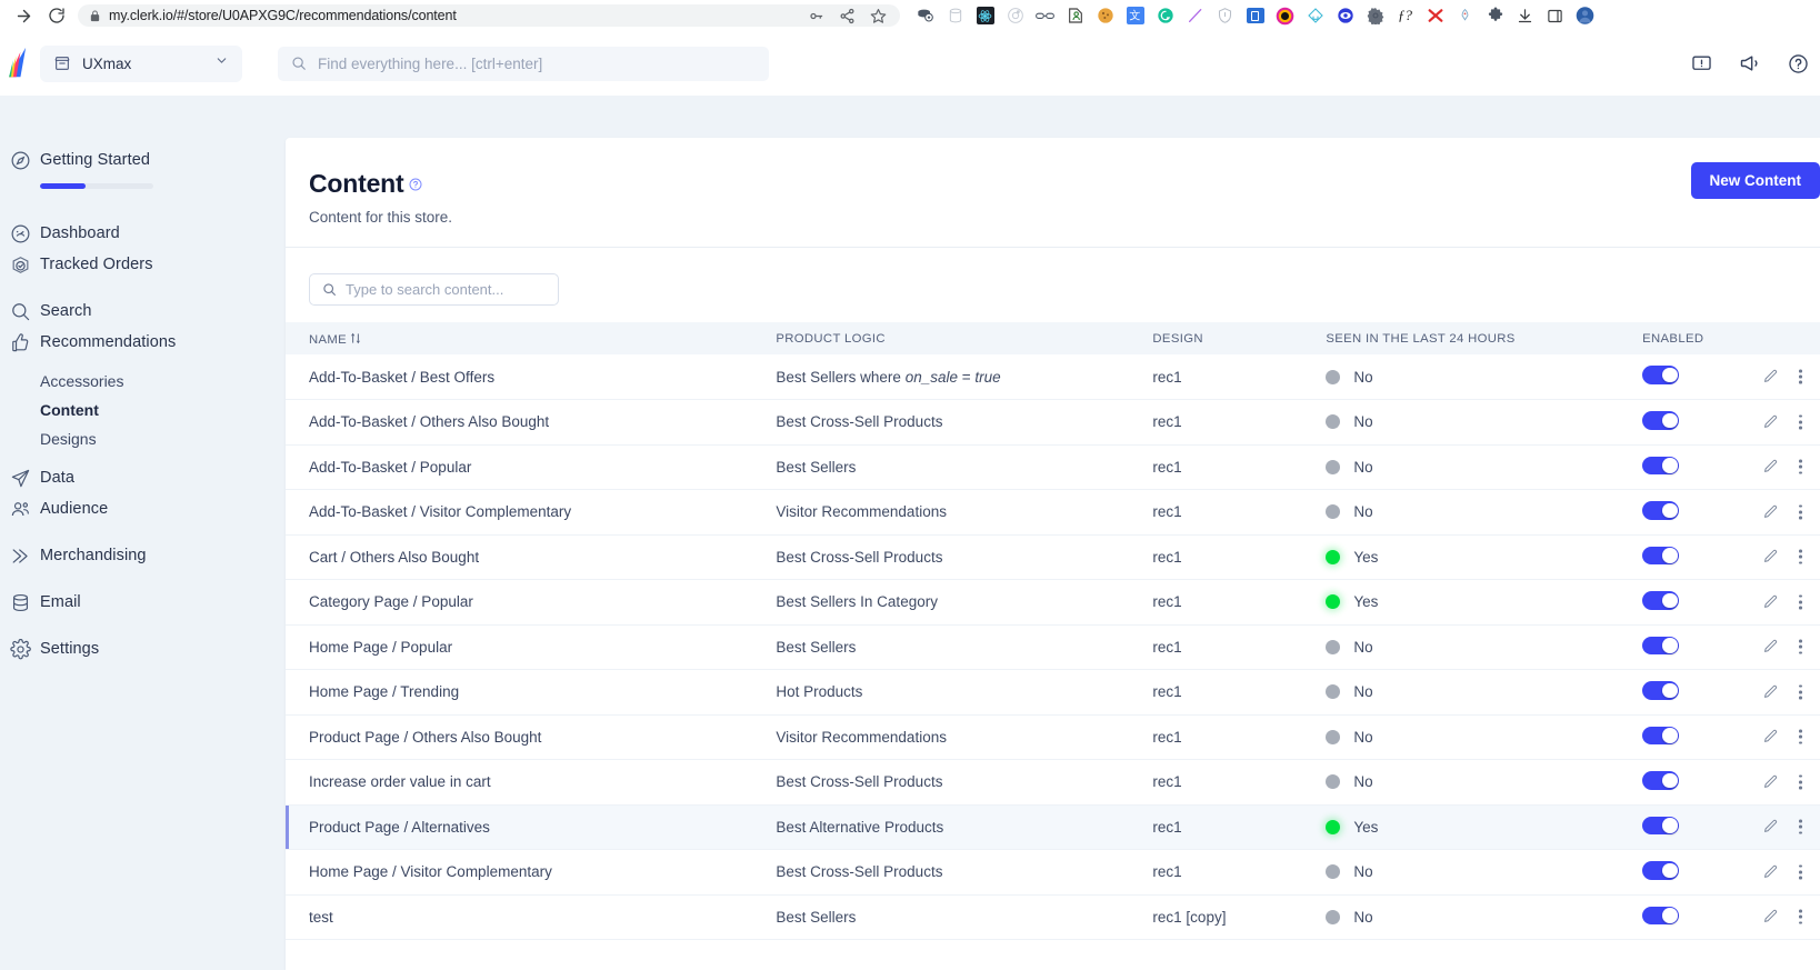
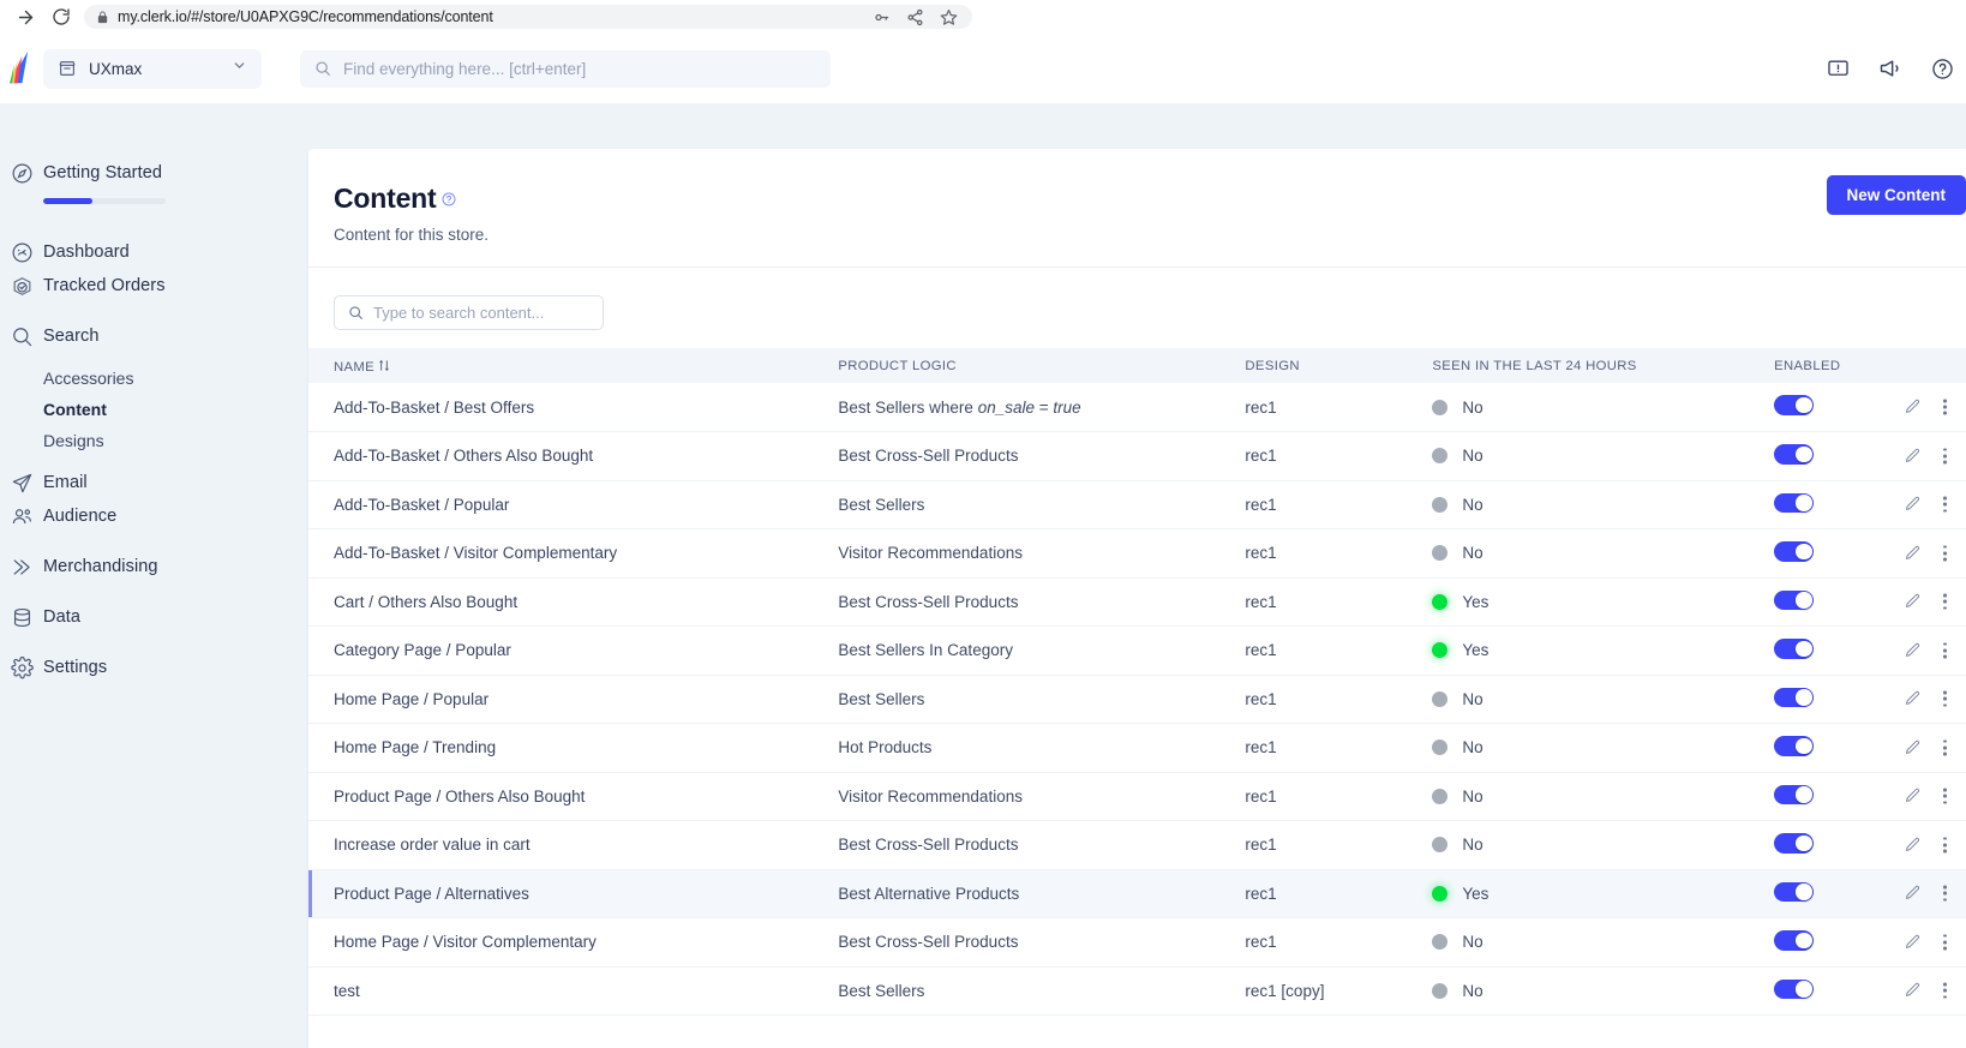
  my.clerk.io/#/store/U0APXG9C/recommendations/content
- 文
- ƒ?
  UXmax
  Find everything here... [ctrl+enter]
  Getting Started
  Dashboard
  Tracked Orders
  Search
- Recommendations
  Accessories
  Content
  Designs
- Data
+ Email
  Audience
  Merchandising
- Email
+ Data
  Settings
  Content
  Content for this store.
  New Content
  Type to search content...
  NAME	PRODUCT LOGIC	DESIGN	SEEN IN THE LAST 24 HOURS	ENABLED
  Add-To-Basket / Best Offers	Best Sellers where on_sale = true	rec1	No
  Add-To-Basket / Others Also Bought	Best Cross-Sell Products	rec1	No
  Add-To-Basket / Popular	Best Sellers	rec1	No
  Add-To-Basket / Visitor Complementary	Visitor Recommendations	rec1	No
  Cart / Others Also Bought	Best Cross-Sell Products	rec1	Yes
  Category Page / Popular	Best Sellers In Category	rec1	Yes
  Home Page / Popular	Best Sellers	rec1	No
  Home Page / Trending	Hot Products	rec1	No
  Product Page / Others Also Bought	Visitor Recommendations	rec1	No
  Increase order value in cart	Best Cross-Sell Products	rec1	No
  Product Page / Alternatives	Best Alternative Products	rec1	Yes
  Home Page / Visitor Complementary	Best Cross-Sell Products	rec1	No
  test	Best Sellers	rec1 [copy]	No
